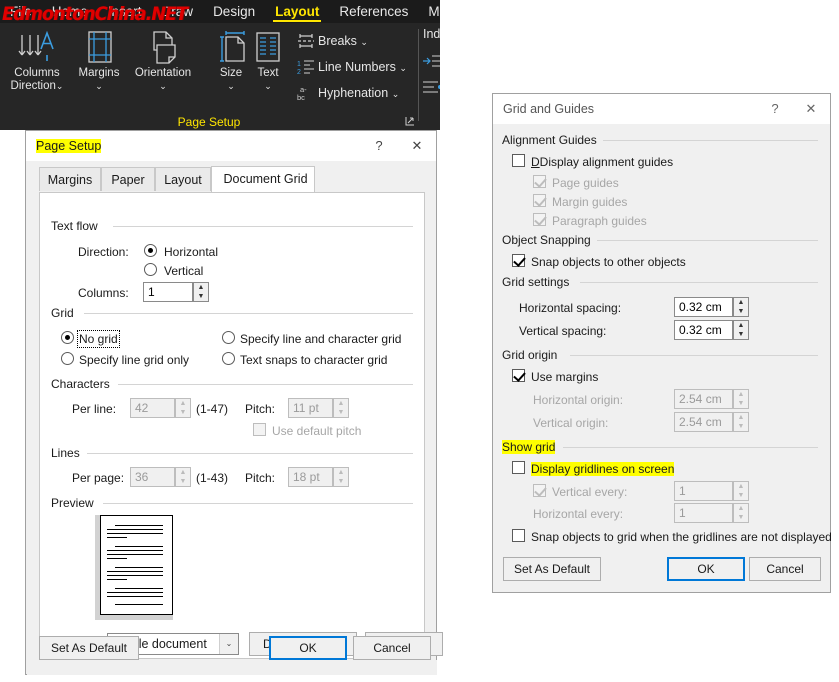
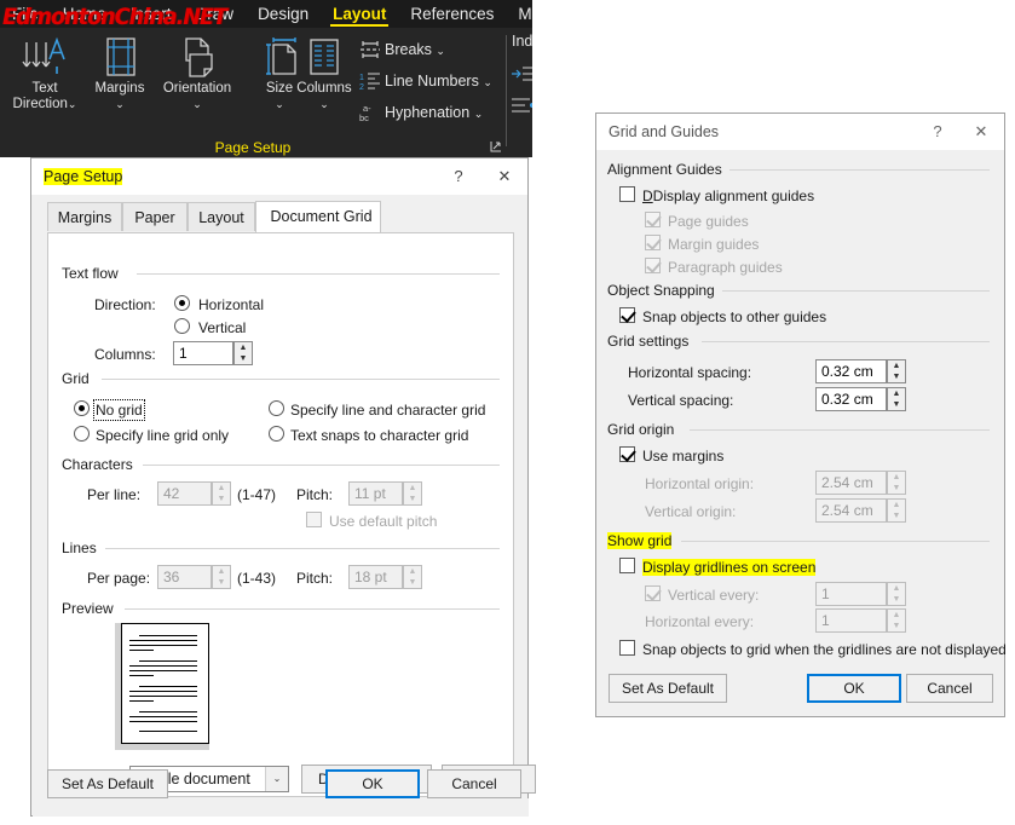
  File
  Home
  Insert
  Draw
  Design
  Layout
  References
- Columns
+ Text
  Direction⌄
  Margins
  ⌄
  Orientation
  ⌄
  Size
  ⌄
- Text
+ Columns
  ⌄
  Breaks ⌄
  Line Numbers ⌄
  a-
  bc
  Hyphenation ⌄
  Page Setup
  Ind
  EdmontonChina.NET
  Page Setup
  ?
  ✕
  Margins
  Paper
  Layout
  Document Grid
  Text flow
  Direction:
  Horizontal
  Vertical
  Columns:
  1
  Grid
  No grid
  Specify line grid only
  Specify line and character grid
  Text snaps to character grid
  Characters
  Per line:
  42
  (1-47)
  Pitch:
  11 pt
  Use default pitch
  Lines
  Per page:
  36
  (1-43)
  Pitch:
  18 pt
  Preview
  le document
  ⌄
  Set As Default
  OK
  Cancel
  Grid and Guides
  ?
  ✕
  Alignment Guides
  DDisplay alignment guides
  Page guides
  Margin guides
  Paragraph guides
  Object Snapping
- Snap objects to other objects
+ Snap objects to other guides
  Grid settings
  Horizontal spacing:
  0.32 cm
  Vertical spacing:
  0.32 cm
  Grid origin
  Use margins
  Horizontal origin:
  2.54 cm
  Vertical origin:
  2.54 cm
  Show grid
  Display gridlines on screen
  Vertical every:
  1
  Horizontal every:
  1
  Snap objects to grid when the gridlines are not displayed
  Set As Default
  OK
  Cancel
